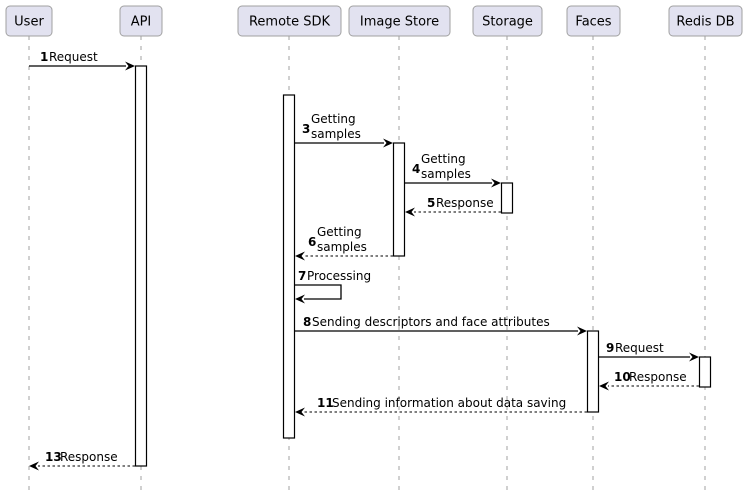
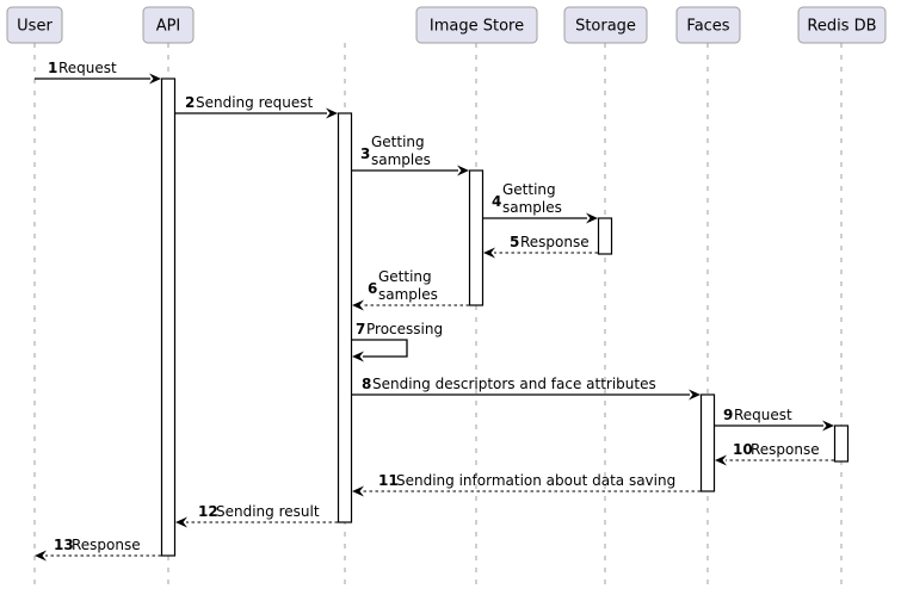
  1
  Request
+ 2
+ Sending request
  3
  Getting
  samples
  4
  Getting
  samples
  5
  Response
  6
  Getting
  samples
  7
  Processing
  8
  Sending descriptors and face attributes
  9
  Request
  10
  Response
  11
  Sending information about data saving
+ 12
+ Sending result
  13
  Response
  User
  API
- Remote SDK
  Image Store
  Storage
  Faces
  Redis DB
